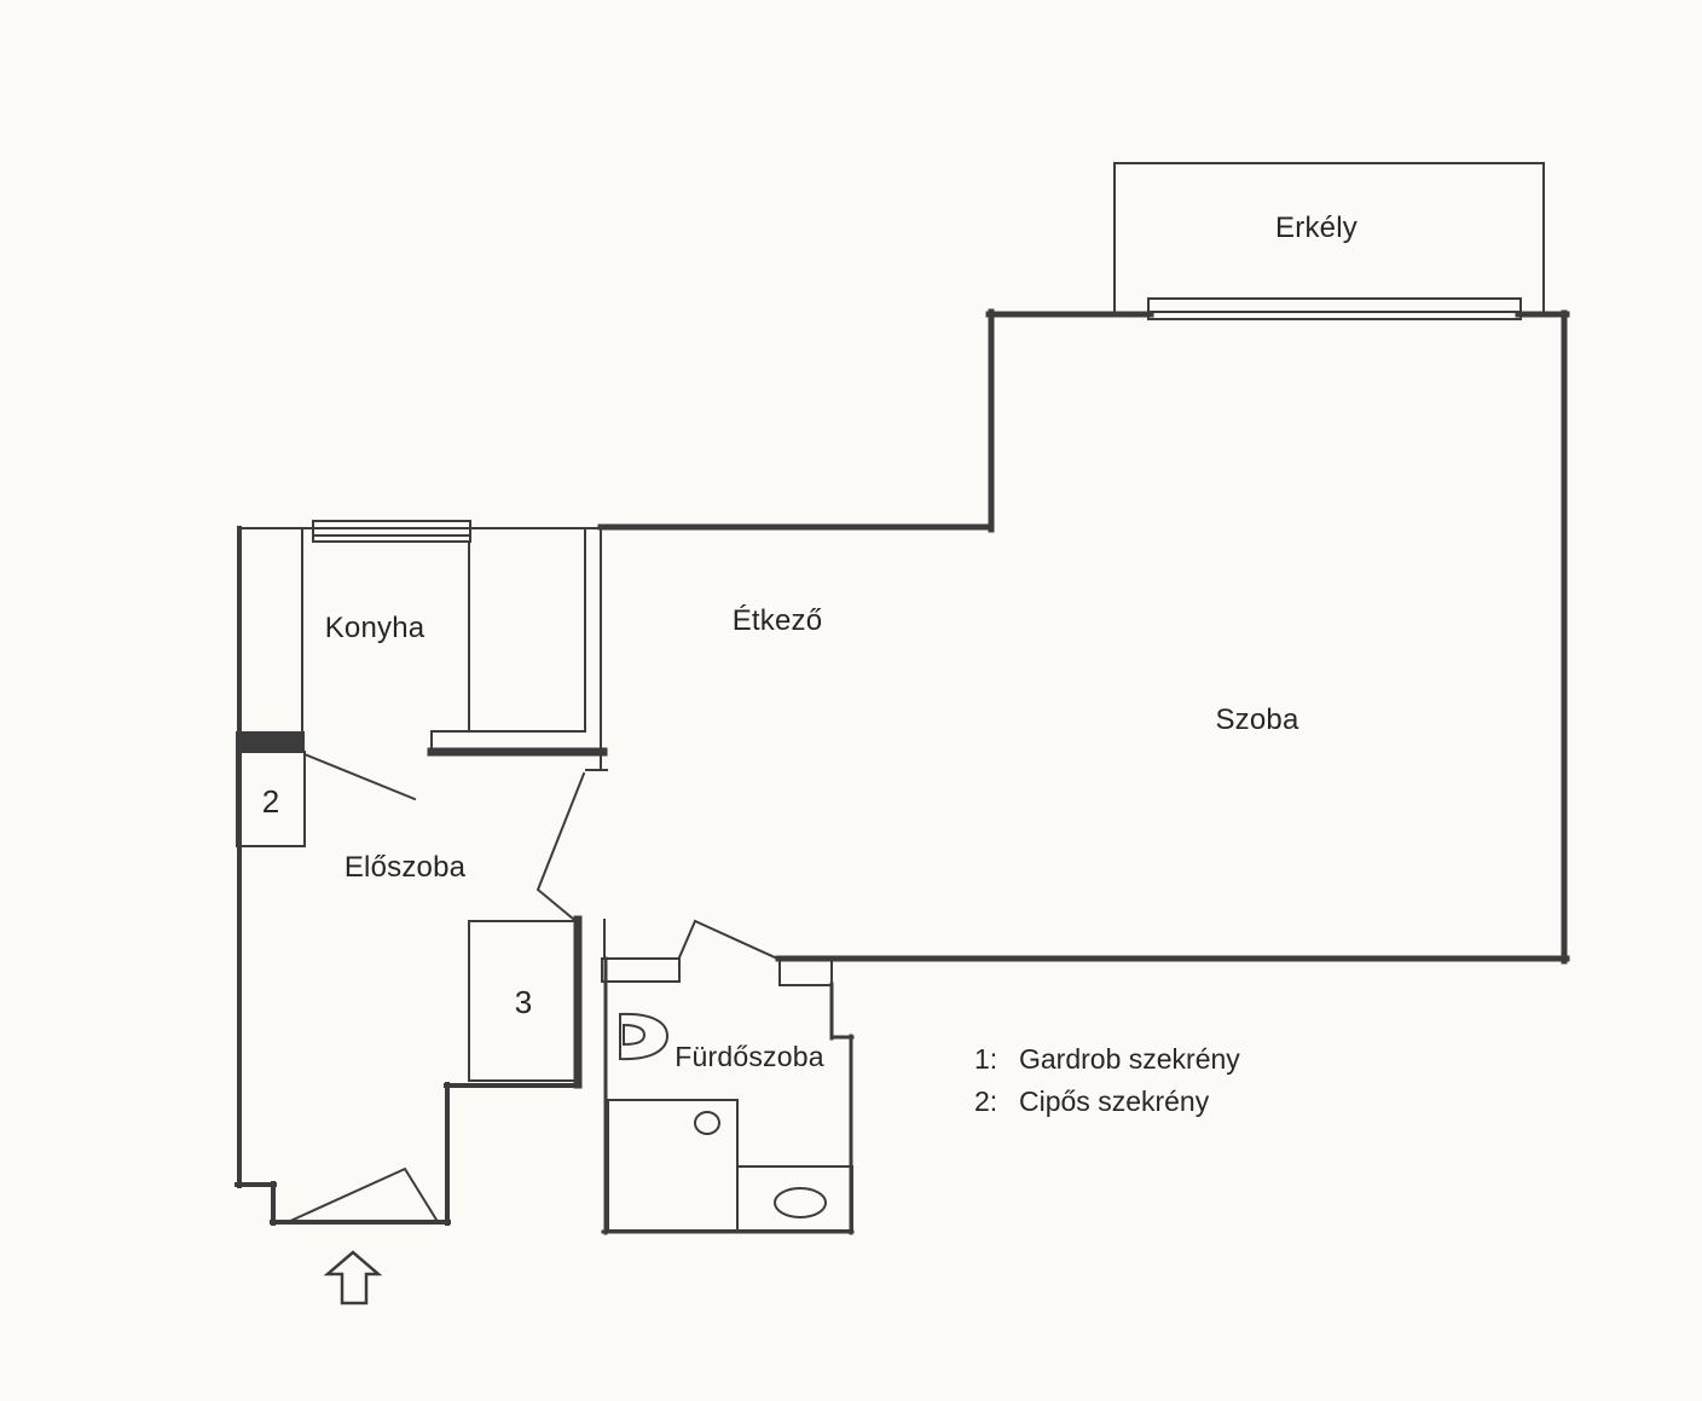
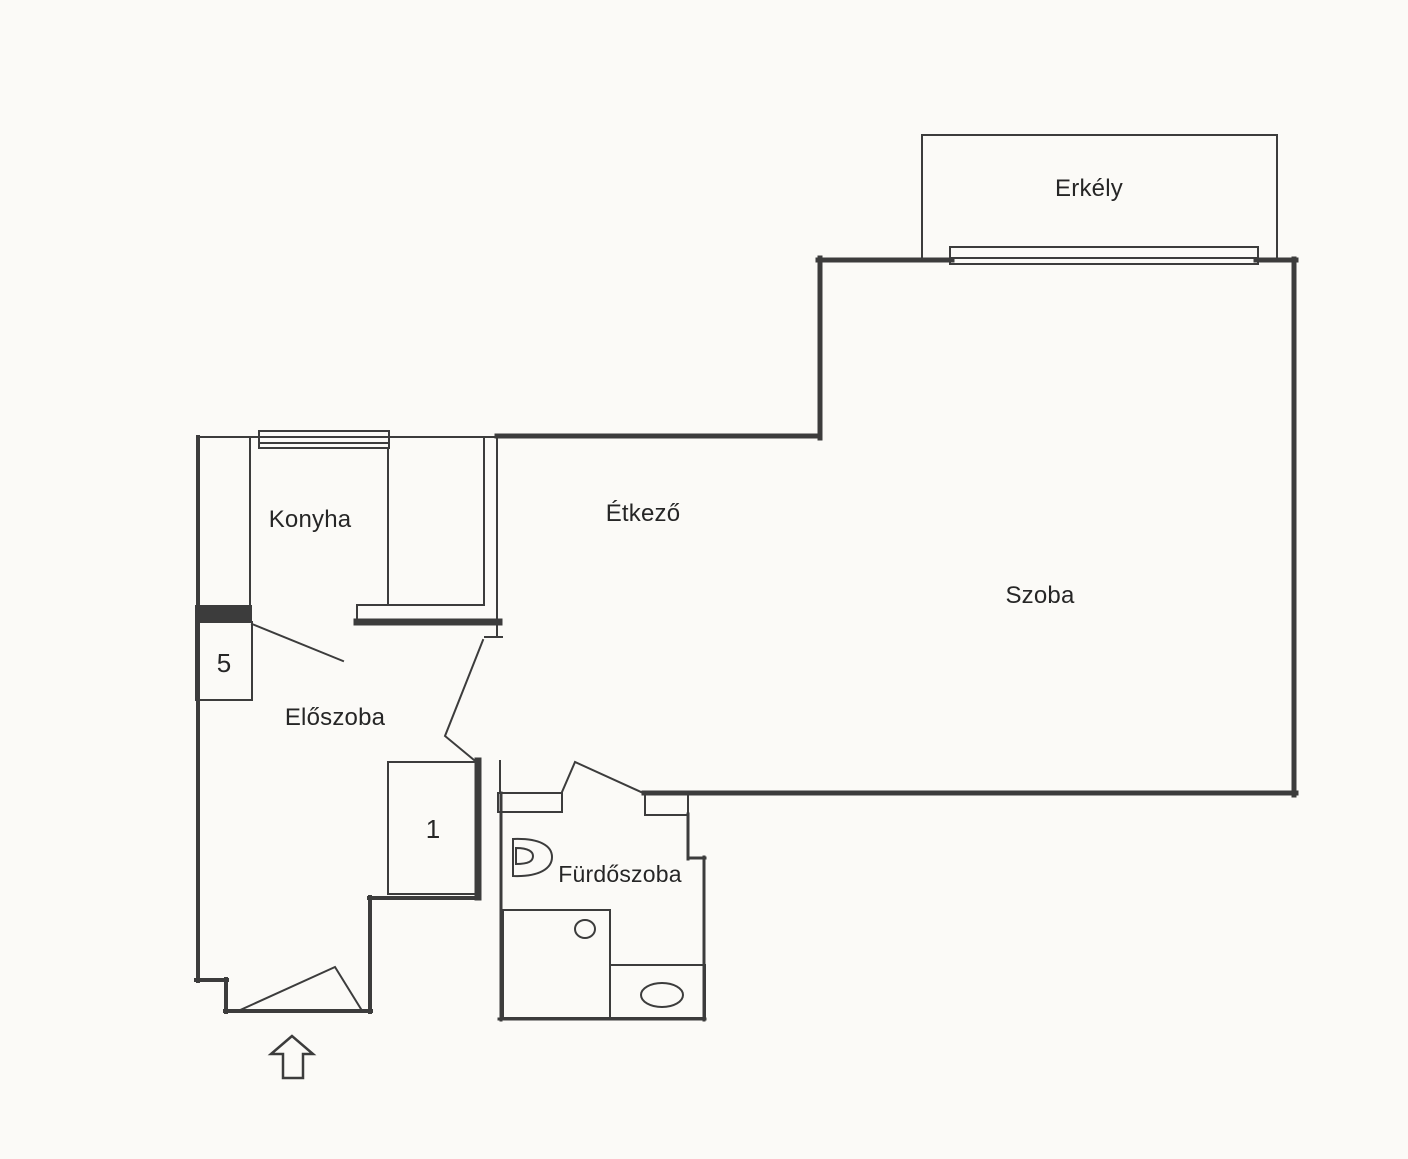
  Erkély
  Szoba
  Étkező
  Konyha
  Előszoba
  Fürdőszoba
- 3
+ 1
- 2
+ 5
- 1:
- Gardrob szekrény
- 2:
- Cipős szekrény
